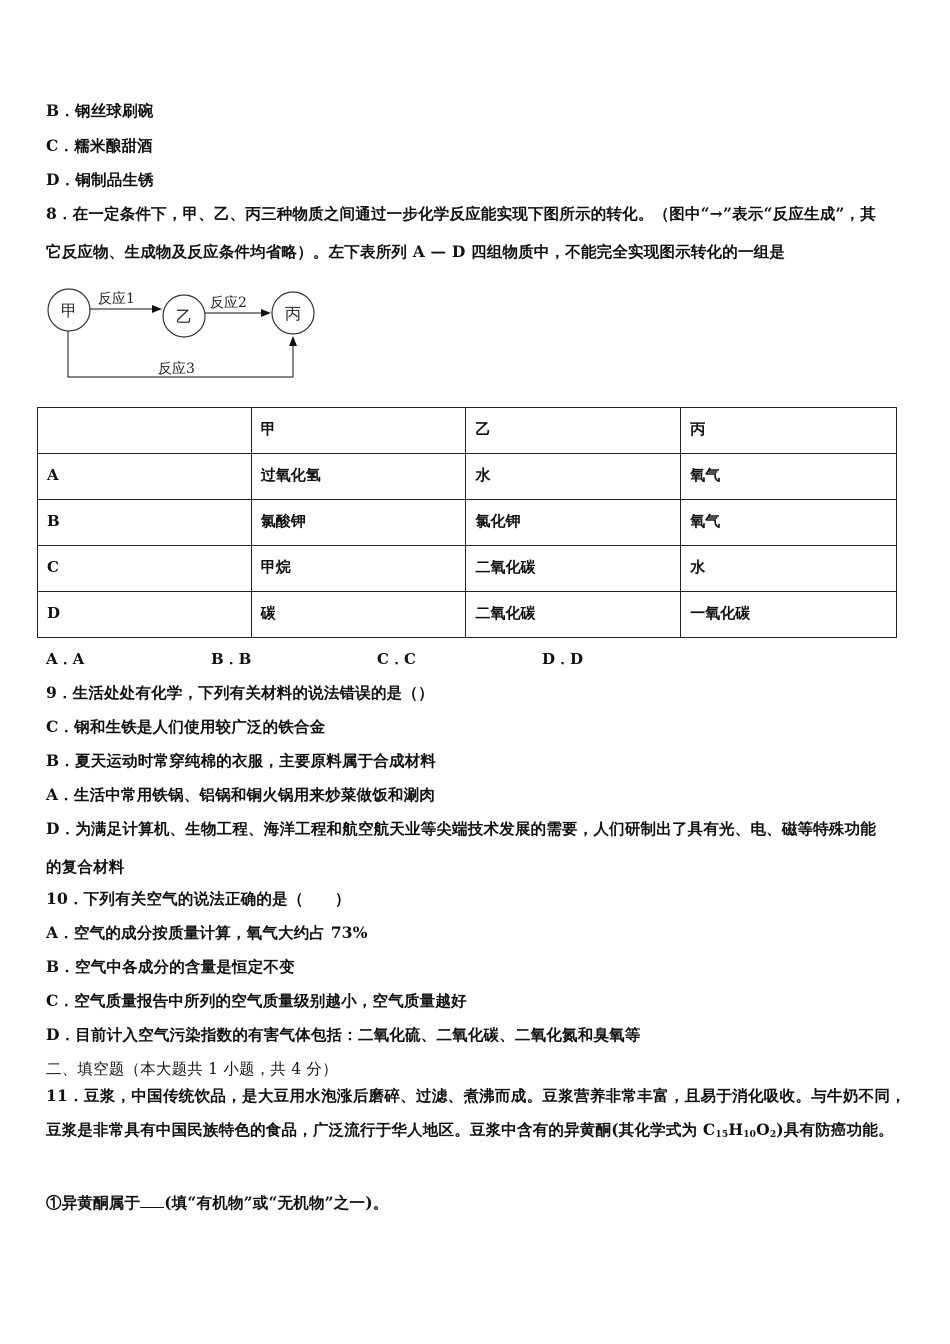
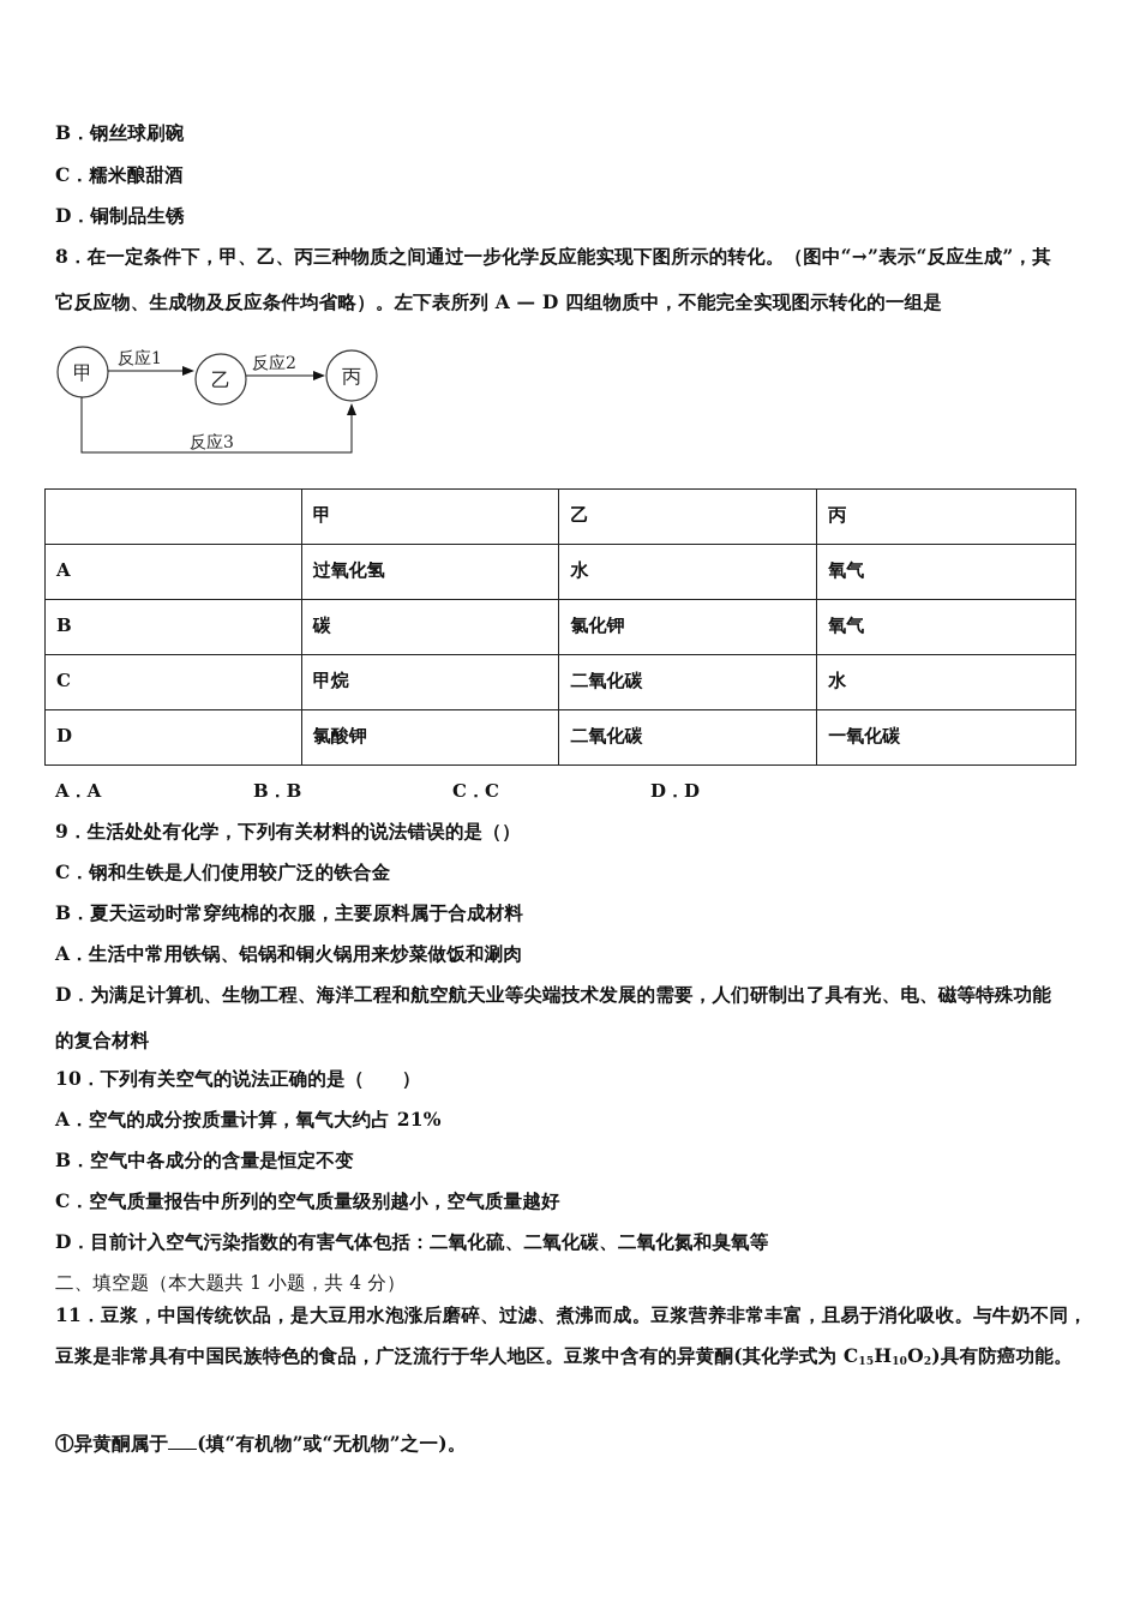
  B．钢丝球刷碗
  C．糯米酿甜酒
  D．铜制品生锈
  8．在一定条件下，甲、乙、丙三种物质之间通过一步化学反应能实现下图所示的转化。（图中“→”表示“反应生成”，其
  它反应物、生成物及反应条件均省略）。左下表所列 A — D 四组物质中，不能完全实现图示转化的一组是
  甲
  乙
  丙
  反应1
  反应2
  反应3
  	甲	乙	丙
  A	过氧化氢	水	氧气
- B	氯酸钾	氯化钾	氧气
+ B	碳	氯化钾	氧气
  C	甲烷	二氧化碳	水
- D	碳	二氧化碳	一氧化碳
+ D	氯酸钾	二氧化碳	一氧化碳
  A．A
  B．B
  C．C
  D．D
  9．生活处处有化学，下列有关材料的说法错误的是（）
  C．钢和生铁是人们使用较广泛的铁合金
  B．夏天运动时常穿纯棉的衣服，主要原料属于合成材料
  A．生活中常用铁锅、铝锅和铜火锅用来炒菜做饭和涮肉
  D．为满足计算机、生物工程、海洋工程和航空航天业等尖端技术发展的需要，人们研制出了具有光、电、磁等特殊功能
  的复合材料
  10．下列有关空气的说法正确的是（ ）
- A．空气的成分按质量计算，氧气大约占 73%
+ A．空气的成分按质量计算，氧气大约占 21%
  B．空气中各成分的含量是恒定不变
  C．空气质量报告中所列的空气质量级别越小，空气质量越好
  D．目前计入空气污染指数的有害气体包括：二氧化硫、二氧化碳、二氧化氮和臭氧等
  二、填空题（本大题共 1 小题，共 4 分）
  11．豆浆，中国传统饮品，是大豆用水泡涨后磨碎、过滤、煮沸而成。豆浆营养非常丰富，且易于消化吸收。与牛奶不同，豆浆是非常具有中国民族特色的食品，广泛流行于华人地区。豆浆中含有的异黄酮(其化学式为 C15H10O2)具有防癌功能。
  ①异黄酮属于 (填“有机物”或“无机物”之一)。
